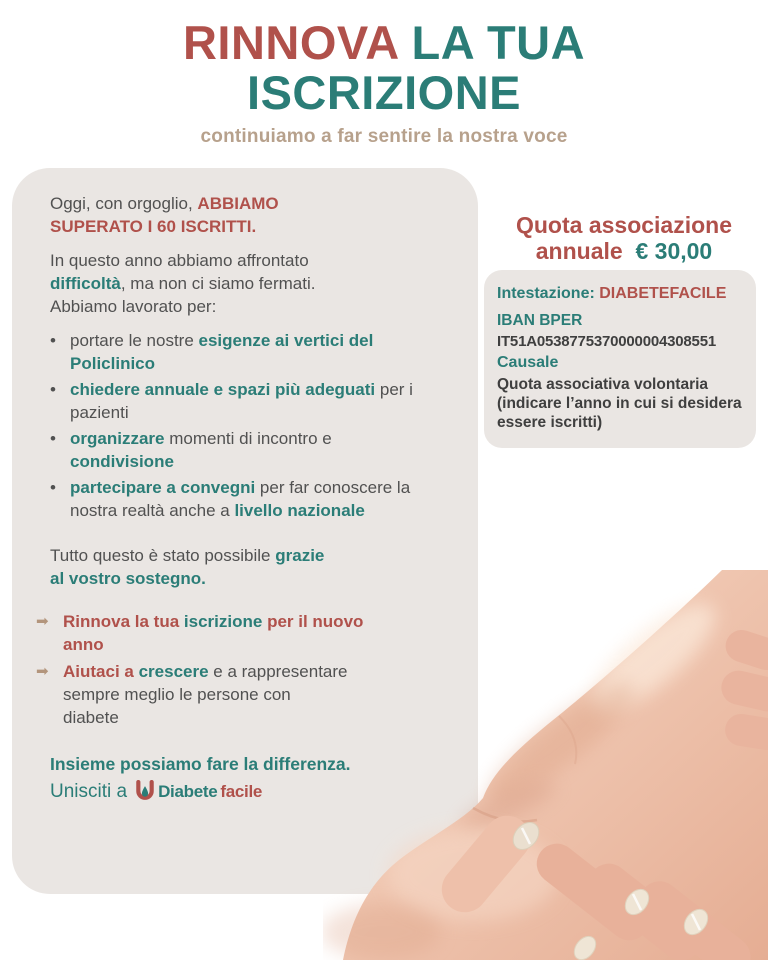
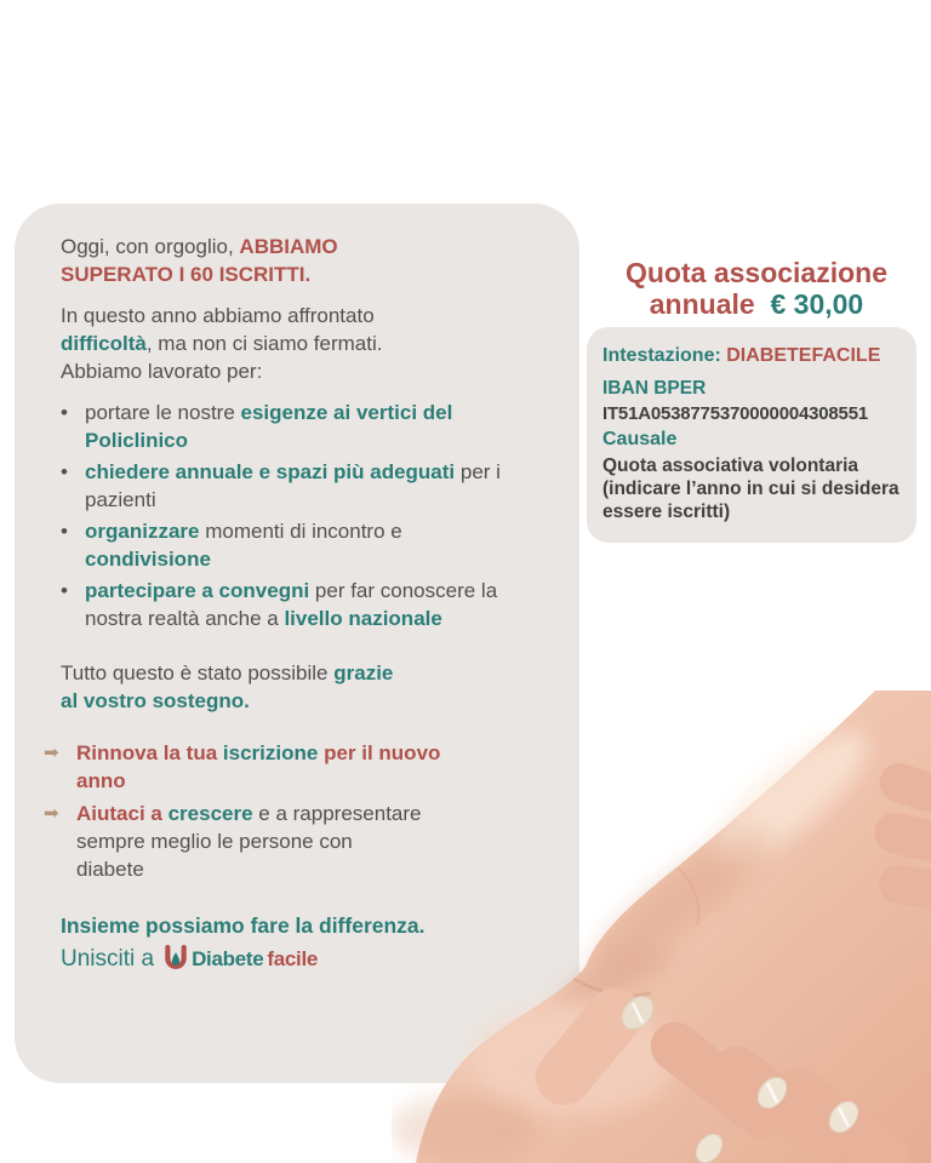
- RINNOVA LA TUA
- ISCRIZIONE
- continuiamo a far sentire la nostra voce
  Oggi, con orgoglio, ABBIAMO
  SUPERATO I 60 ISCRITTI.
  In questo anno abbiamo affrontato
  difficoltà, ma non ci siamo fermati.
  Abbiamo lavorato per:
  •
  portare le nostre esigenze ai vertici del
  Policlinico
  •
  chiedere annuale e spazi più adeguati per i
  pazienti
  •
  organizzare momenti di incontro e
  condivisione
  •
  partecipare a convegni per far conoscere la
  nostra realtà anche a livello nazionale
  Tutto questo è stato possibile grazie
  al vostro sostegno.
  ➡
  Rinnova la tua iscrizione per il nuovo
  anno
  ➡
  Aiutaci a crescere e a rappresentare
  sempre meglio le persone con
  diabete
  Insieme possiamo fare la differenza.
  Unisciti a
  Diabete
  facile
  Quota associazione
  annuale € 30,00
  Intestazione: DIABETEFACILE
  IBAN BPER
  IT51A0538775370000004308551
  Causale
  Quota associativa volontaria
  (indicare l’anno in cui si desidera
  essere iscritti)
